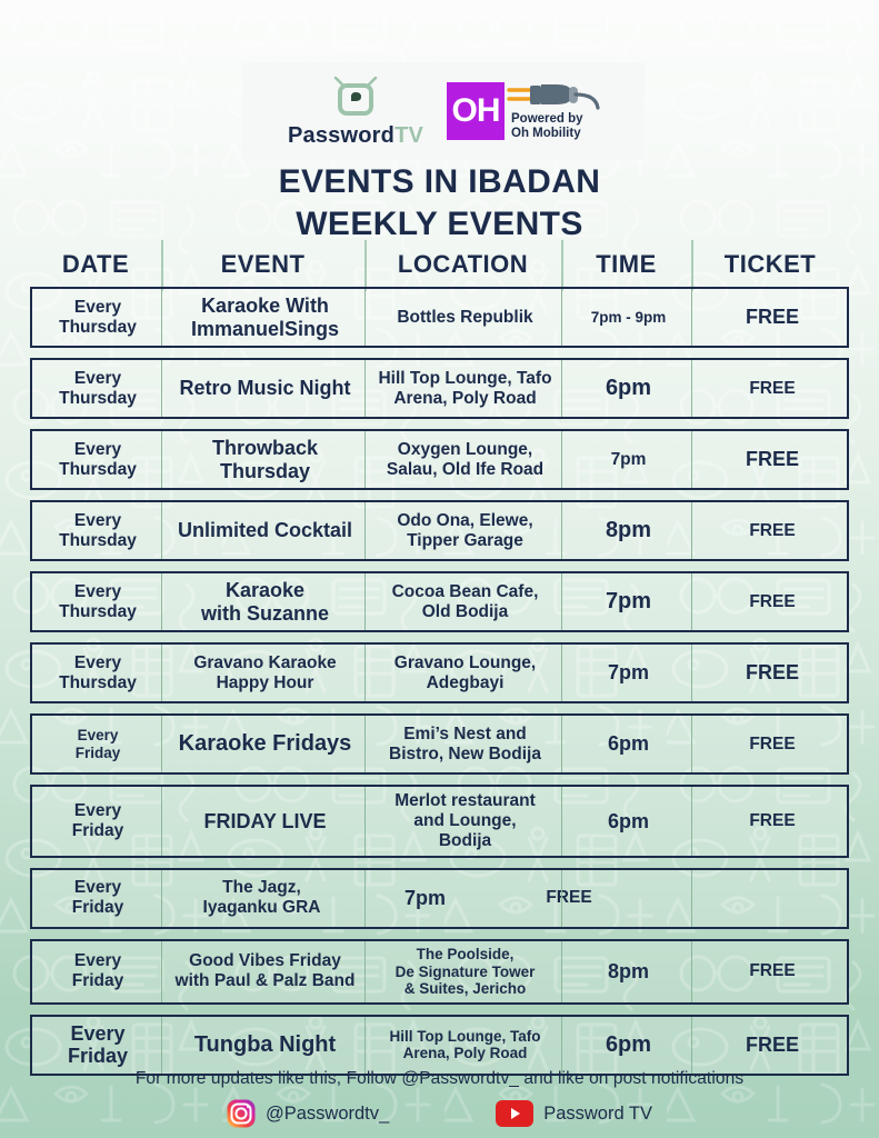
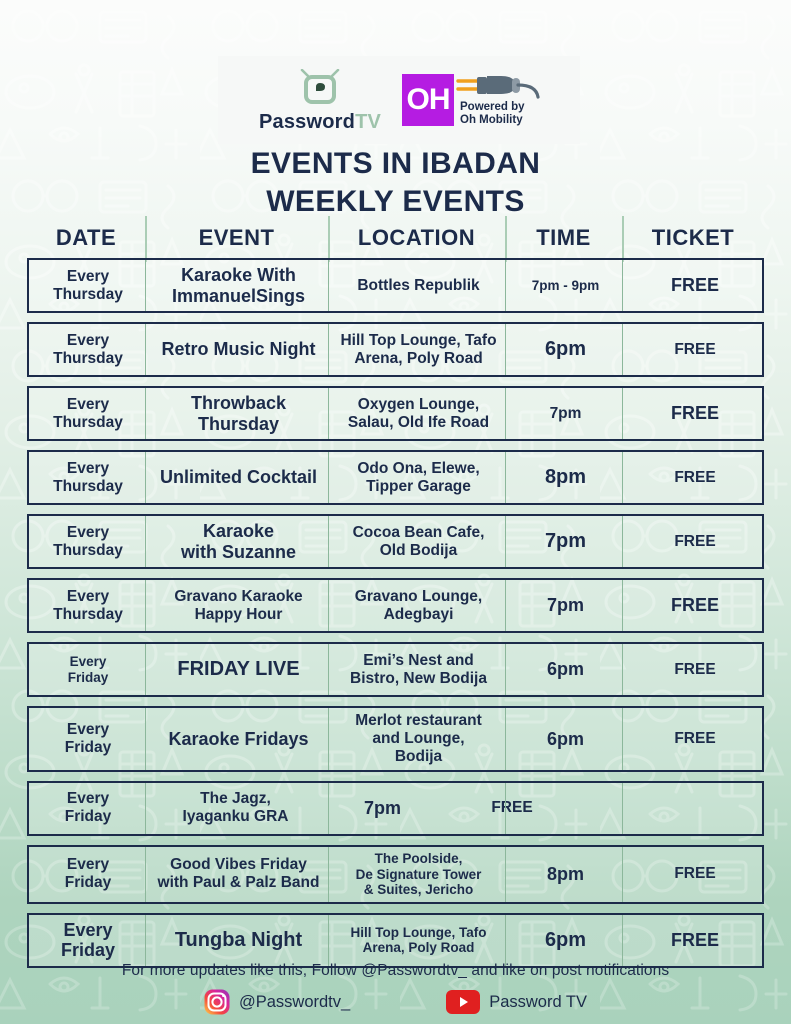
  PasswordTV
  OH
  Powered by
  Oh Mobility
  EVENTS IN IBADAN
  WEEKLY EVENTS
  DATE
  EVENT
  LOCATION
  TIME
  TICKET
  Every
  Thursday
  Karaoke With
  ImmanuelSings
  Bottles Republik
  7pm - 9pm
  FREE
  Every
  Thursday
  Retro Music Night
  Hill Top Lounge, Tafo
  Arena, Poly Road
  6pm
  FREE
  Every
  Thursday
  Throwback
  Thursday
  Oxygen Lounge,
  Salau, Old Ife Road
  7pm
  FREE
  Every
  Thursday
  Unlimited Cocktail
  Odo Ona, Elewe,
  Tipper Garage
  8pm
  FREE
  Every
  Thursday
  Karaoke
  with Suzanne
  Cocoa Bean Cafe,
  Old Bodija
  7pm
  FREE
  Every
  Thursday
  Gravano Karaoke
  Happy Hour
  Gravano Lounge,
  Adegbayi
  7pm
  FREE
  Every
  Friday
- Karaoke Fridays
+ FRIDAY LIVE
  Emi’s Nest and
  Bistro, New Bodija
  6pm
  FREE
  Every
  Friday
- FRIDAY LIVE
+ Karaoke Fridays
  Merlot restaurant
  and Lounge,
  Bodija
  6pm
  FREE
  Every
  Friday
  The Jagz,
  Iyaganku GRA
  7pm
  FREE
  Every
  Friday
  Good Vibes Friday
  with Paul & Palz Band
  The Poolside,
  De Signature Tower
  & Suites, Jericho
  8pm
  FREE
  Every
  Friday
  Tungba Night
  Hill Top Lounge, Tafo
  Arena, Poly Road
  6pm
  FREE
  For more updates like this, Follow @Passwordtv_ and like on post notifications
  @Passwordtv_
  Password TV
